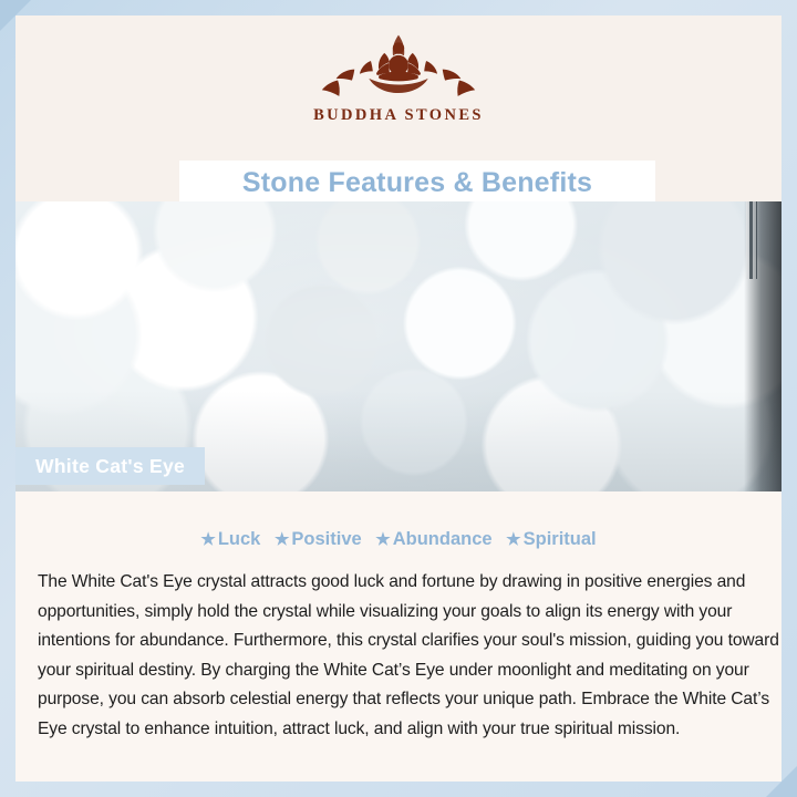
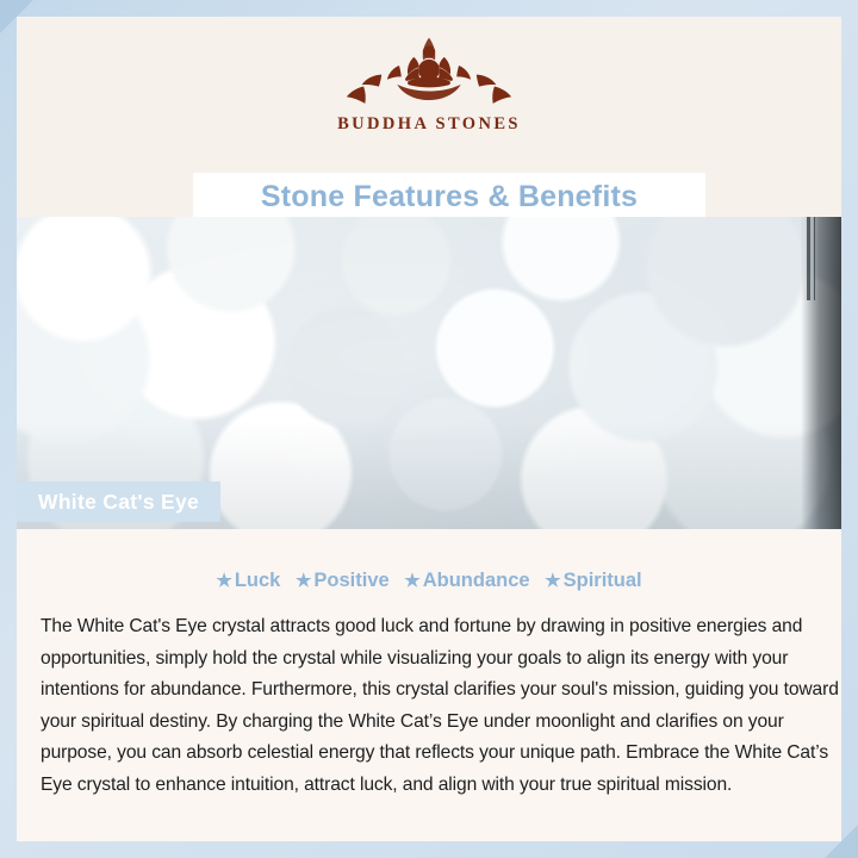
  BUDDHA STONES
  Stone Features & Benefits
  White Cat's Eye
  ★Luck ★Positive ★Abundance ★Spiritual
- The White Cat's Eye crystal attracts good luck and fortune by drawing in positive energies and opportunities, simply hold the crystal while visualizing your goals to align its energy with your intentions for abundance. Furthermore, this crystal clarifies your soul's mission, guiding you toward your spiritual destiny. By charging the White Cat’s Eye under moonlight and meditating on your purpose, you can absorb celestial energy that reflects your unique path. Embrace the White Cat’s Eye crystal to enhance intuition, attract luck, and align with your true spiritual mission.
+ The White Cat's Eye crystal attracts good luck and fortune by drawing in positive energies and opportunities, simply hold the crystal while visualizing your goals to align its energy with your intentions for abundance. Furthermore, this crystal clarifies your soul's mission, guiding you toward your spiritual destiny. By charging the White Cat’s Eye under moonlight and clarifies on your purpose, you can absorb celestial energy that reflects your unique path. Embrace the White Cat’s Eye crystal to enhance intuition, attract luck, and align with your true spiritual mission.
